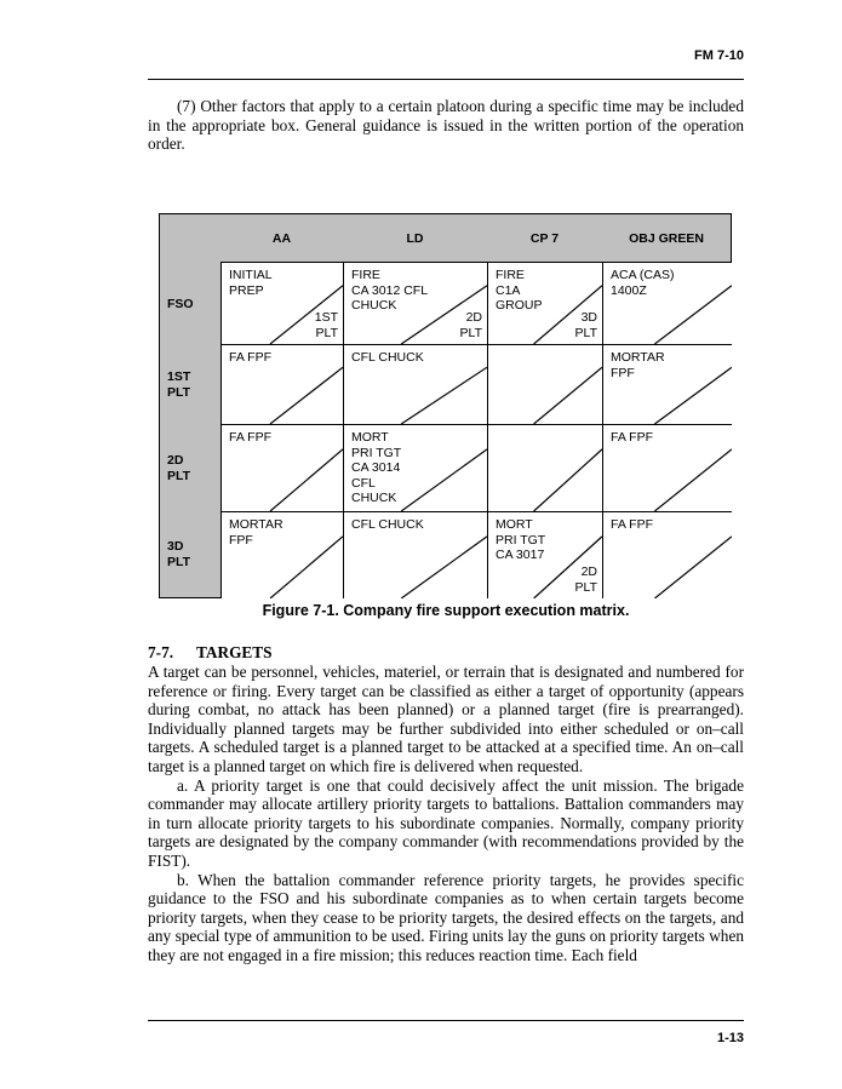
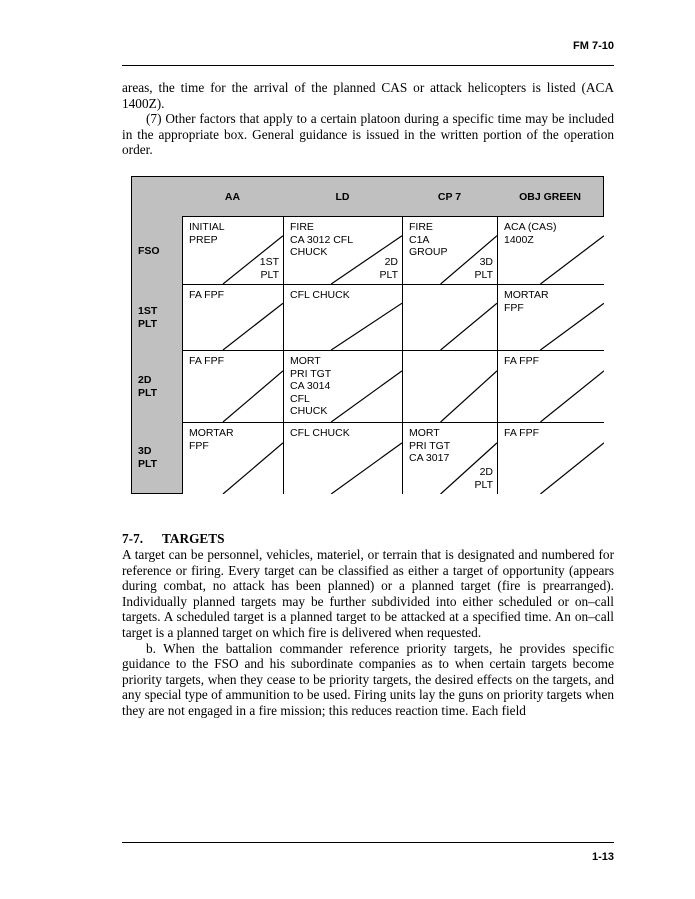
  FM 7-10
+ areas, the time for the arrival of the planned CAS or attack helicopters is listed (ACA 1400Z).
  (7) Other factors that apply to a certain platoon during a specific time may be included in the appropriate box. General guidance is issued in the written portion of the operation order.
  AA
  LD
  CP 7
  OBJ GREEN
  FSO
  1ST
  PLT
  2D
  PLT
  3D
  PLT
  INITIAL
  PREP
  1ST
  PLT
  FIRE
  CA 3012 CFL
  CHUCK
  2D
  PLT
  FIRE
  C1A
  GROUP
  3D
  PLT
  ACA (CAS)
  1400Z
  FA FPF
  CFL CHUCK
  MORTAR
  FPF
  FA FPF
  MORT
  PRI TGT
  CA 3014
  CFL
  CHUCK
  FA FPF
  MORTAR
  FPF
  CFL CHUCK
  MORT
  PRI TGT
  CA 3017
  2D
  PLT
  FA FPF
- Figure 7-1. Company fire support execution matrix.
  7-7. TARGETS
  A target can be personnel, vehicles, materiel, or terrain that is designated and numbered for reference or firing. Every target can be classified as either a target of opportunity (appears during combat, no attack has been planned) or a planned target (fire is prearranged). Individually planned targets may be further subdivided into either scheduled or on–call targets. A scheduled target is a planned target to be attacked at a specified time. An on–call target is a planned target on which fire is delivered when requested.
- a. A priority target is one that could decisively affect the unit mission. The brigade commander may allocate artillery priority targets to battalions. Battalion commanders may in turn allocate priority targets to his subordinate companies. Normally, company priority targets are designated by the company commander (with recommendations provided by the FIST).
  b. When the battalion commander reference priority targets, he provides specific guidance to the FSO and his subordinate companies as to when certain targets become priority targets, when they cease to be priority targets, the desired effects on the targets, and any special type of ammunition to be used. Firing units lay the guns on priority targets when they are not engaged in a fire mission; this reduces reaction time. Each field
  1-13
